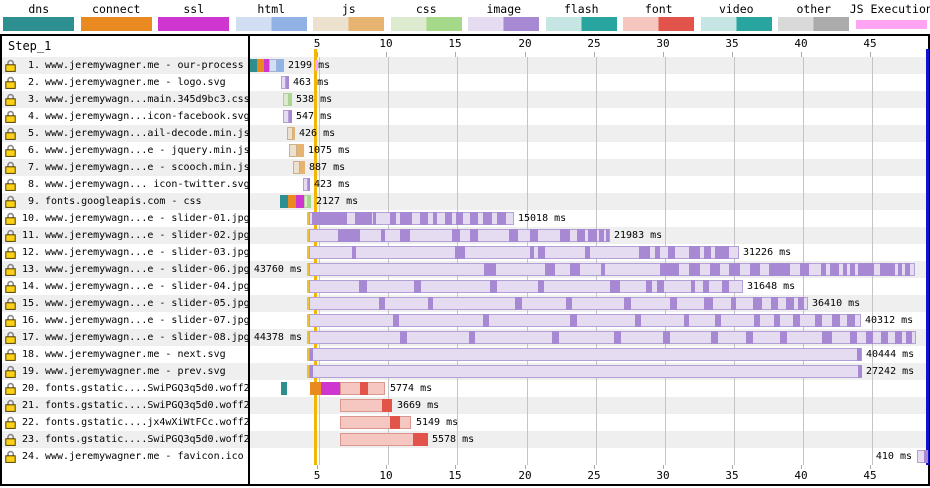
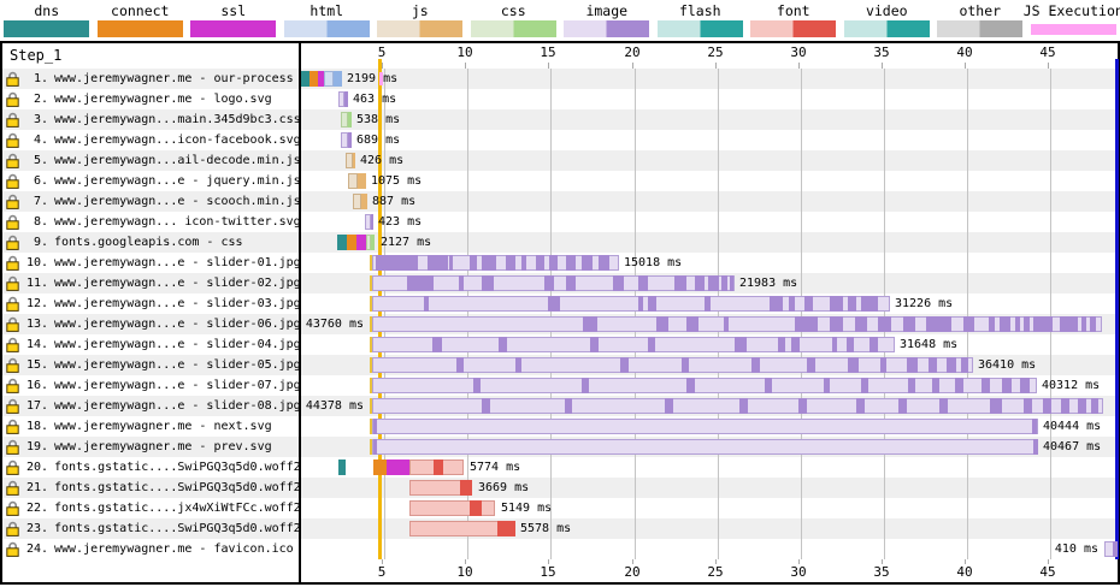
  dns
  connect
  ssl
  html
  js
  css
  image
  flash
  font
  video
  other
  JS Execution
  Step_1
  5
  10
  15
  20
  25
  30
  35
  40
  45
  1.
  www.jeremywagner.me - our-process
  2199 ms
  2.
  www.jeremywagner.me - logo.svg
  463 ms
  3.
  www.jeremywagn...main.345d9bc3.css
  538 ms
  4.
  www.jeremywagn...icon-facebook.svg
- 547 ms
+ 689 ms
  5.
  www.jeremywagn...ail-decode.min.js
  426 ms
  6.
  www.jeremywagn...e - jquery.min.js
  1075 ms
  7.
  www.jeremywagn...e - scooch.min.js
  887 ms
  8.
  www.jeremywagn... icon-twitter.svg
  423 ms
  9.
  fonts.googleapis.com - css
  2127 ms
  10.
  www.jeremywagn...e - slider-01.jpg
  15018 ms
  11.
  www.jeremywagn...e - slider-02.jpg
  21983 ms
  12.
  www.jeremywagn...e - slider-03.jpg
  31226 ms
  13.
  www.jeremywagn...e - slider-06.jpg
  43760 ms
  14.
  www.jeremywagn...e - slider-04.jpg
  31648 ms
  15.
  www.jeremywagn...e - slider-05.jpg
  36410 ms
  16.
  www.jeremywagn...e - slider-07.jpg
  40312 ms
  17.
  www.jeremywagn...e - slider-08.jpg
  44378 ms
  18.
  www.jeremywagner.me - next.svg
  40444 ms
  19.
  www.jeremywagner.me - prev.svg
- 27242 ms
+ 40467 ms
  20.
  fonts.gstatic....SwiPGQ3q5d0.woff2
  5774 ms
  21.
  fonts.gstatic....SwiPGQ3q5d0.woff2
  3669 ms
  22.
  fonts.gstatic....jx4wXiWtFCc.woff2
  5149 ms
  23.
  fonts.gstatic....SwiPGQ3q5d0.woff2
  5578 ms
  24.
  www.jeremywagner.me - favicon.ico
  410 ms
  5
  10
  15
  20
  25
  30
  35
  40
  45
